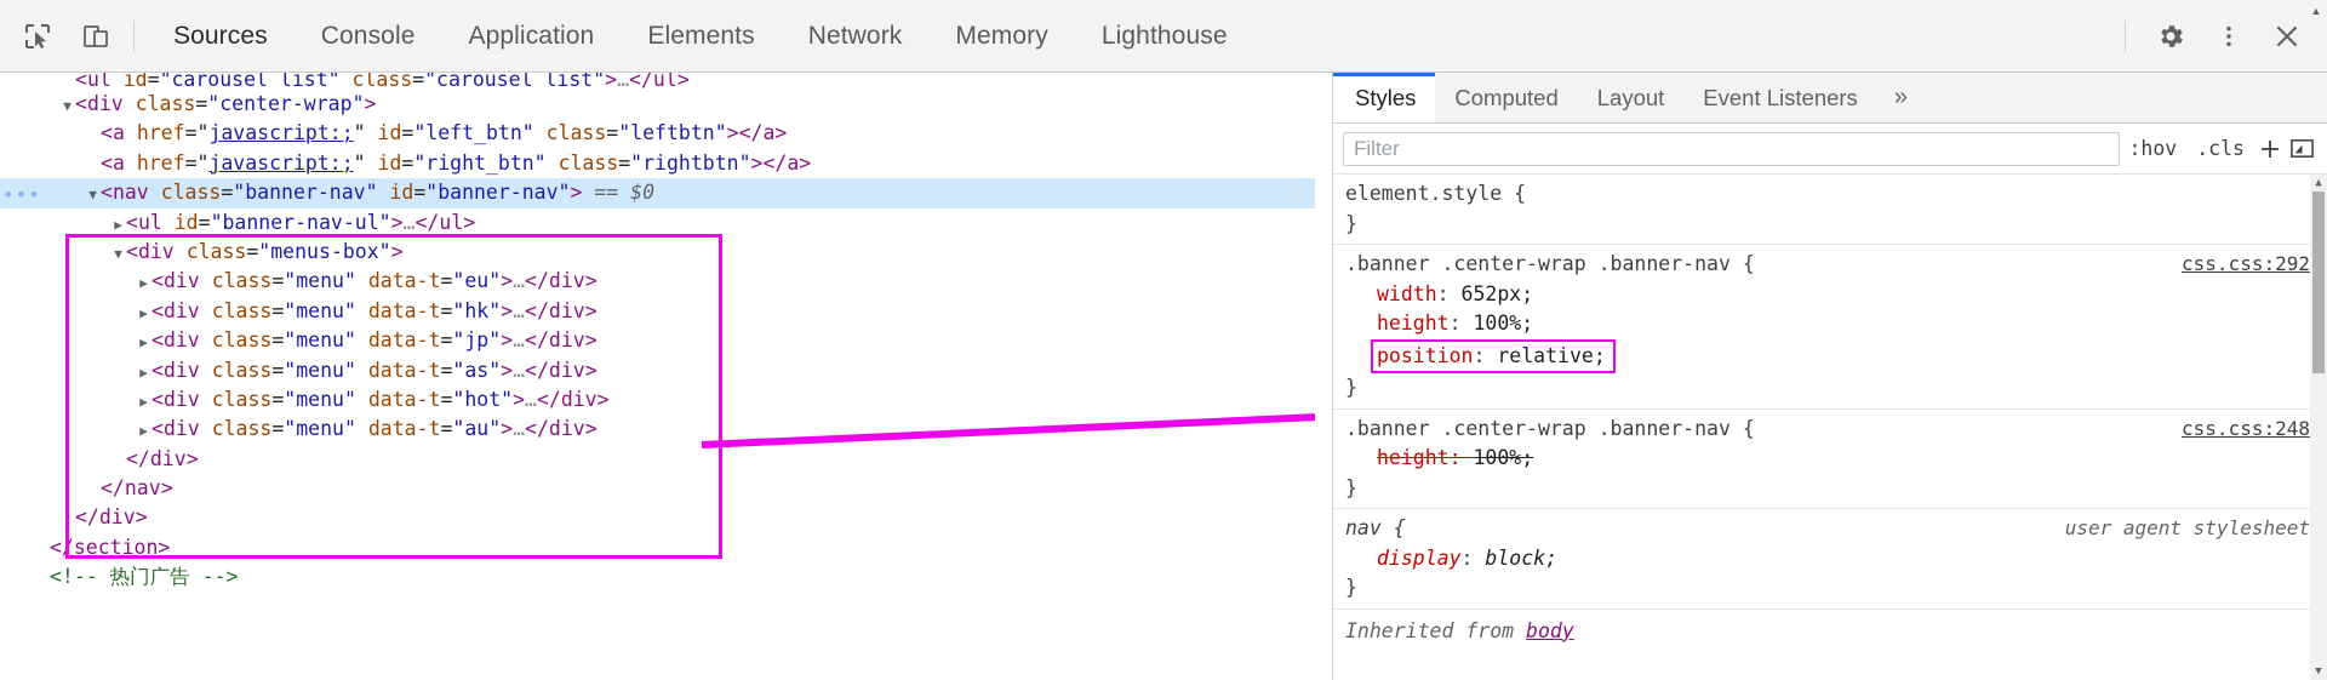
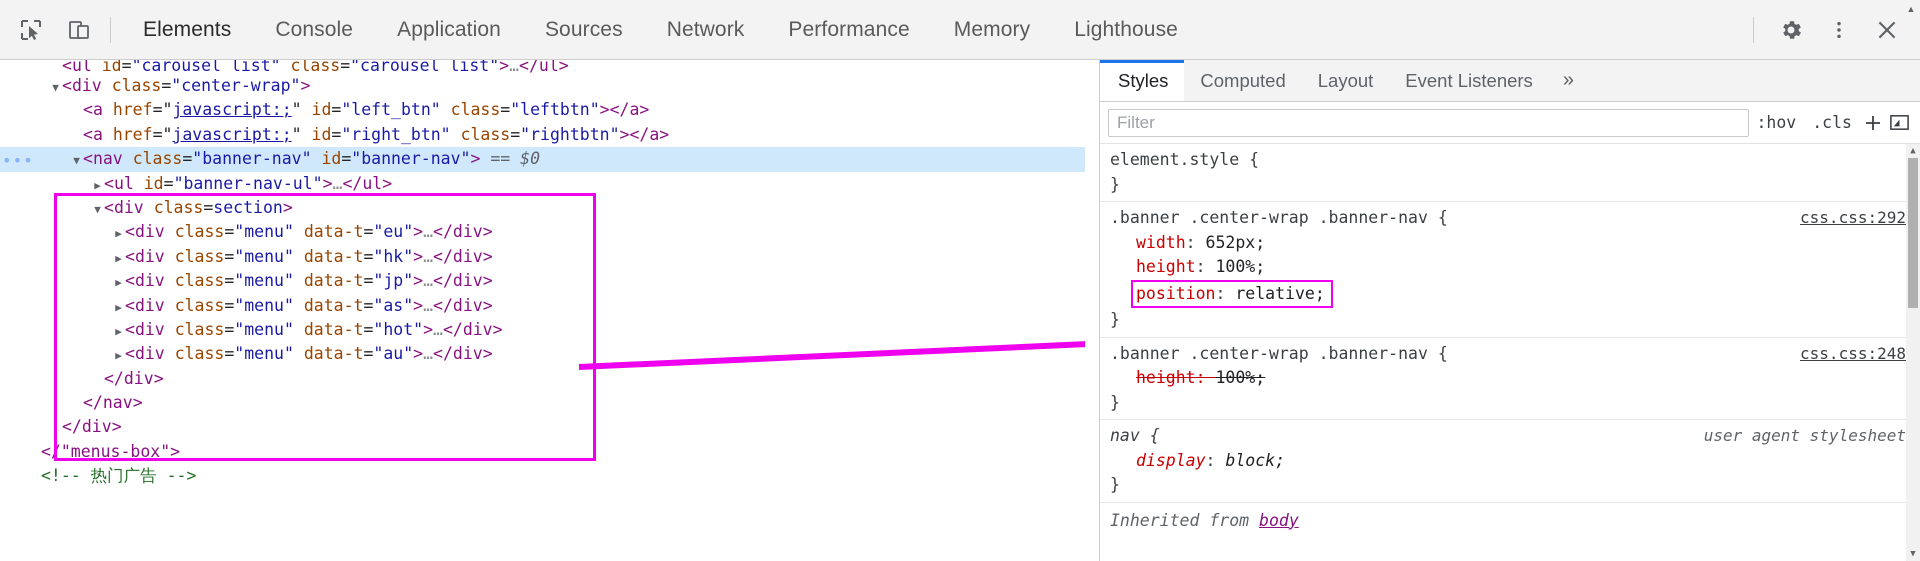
- Sources
+ Elements
  Console
  Application
- Elements
+ Sources
  Network
+ Performance
  Memory
  Lighthouse
  ▲
  <ul id="carousel_list" class="carousel_list">…</ul>
  <div class="center-wrap">
  <a href="javascript:;" id="left_btn" class="leftbtn"></a>
  <a href="javascript:;" id="right_btn" class="rightbtn"></a>
  •••
  <nav class="banner-nav" id="banner-nav"> == $0
  <ul id="banner-nav-ul">…</ul>
- <div class="menus-box">
+ <div class=section>
  <div class="menu" data-t="eu">…</div>
  <div class="menu" data-t="hk">…</div>
  <div class="menu" data-t="jp">…</div>
  <div class="menu" data-t="as">…</div>
  <div class="menu" data-t="hot">…</div>
  <div class="menu" data-t="au">…</div>
  </div>
  </nav>
  </div>
- </section>
+ </"menus-box">
  <!-- 热门广告 -->
  Styles
  Computed
  Layout
  Event Listeners
  »
  Filter
  :hov
  .cls
  element.style {
  }
  .banner .center-wrap .banner-nav {
  css.css:292
  width: 652px;
  height: 100%;
  position: relative;
  }
  .banner .center-wrap .banner-nav {
  css.css:248
  height: 100%;
  }
  nav {
  user agent stylesheet
  display: block;
  }
  Inherited from body
  ▲
  ▼
